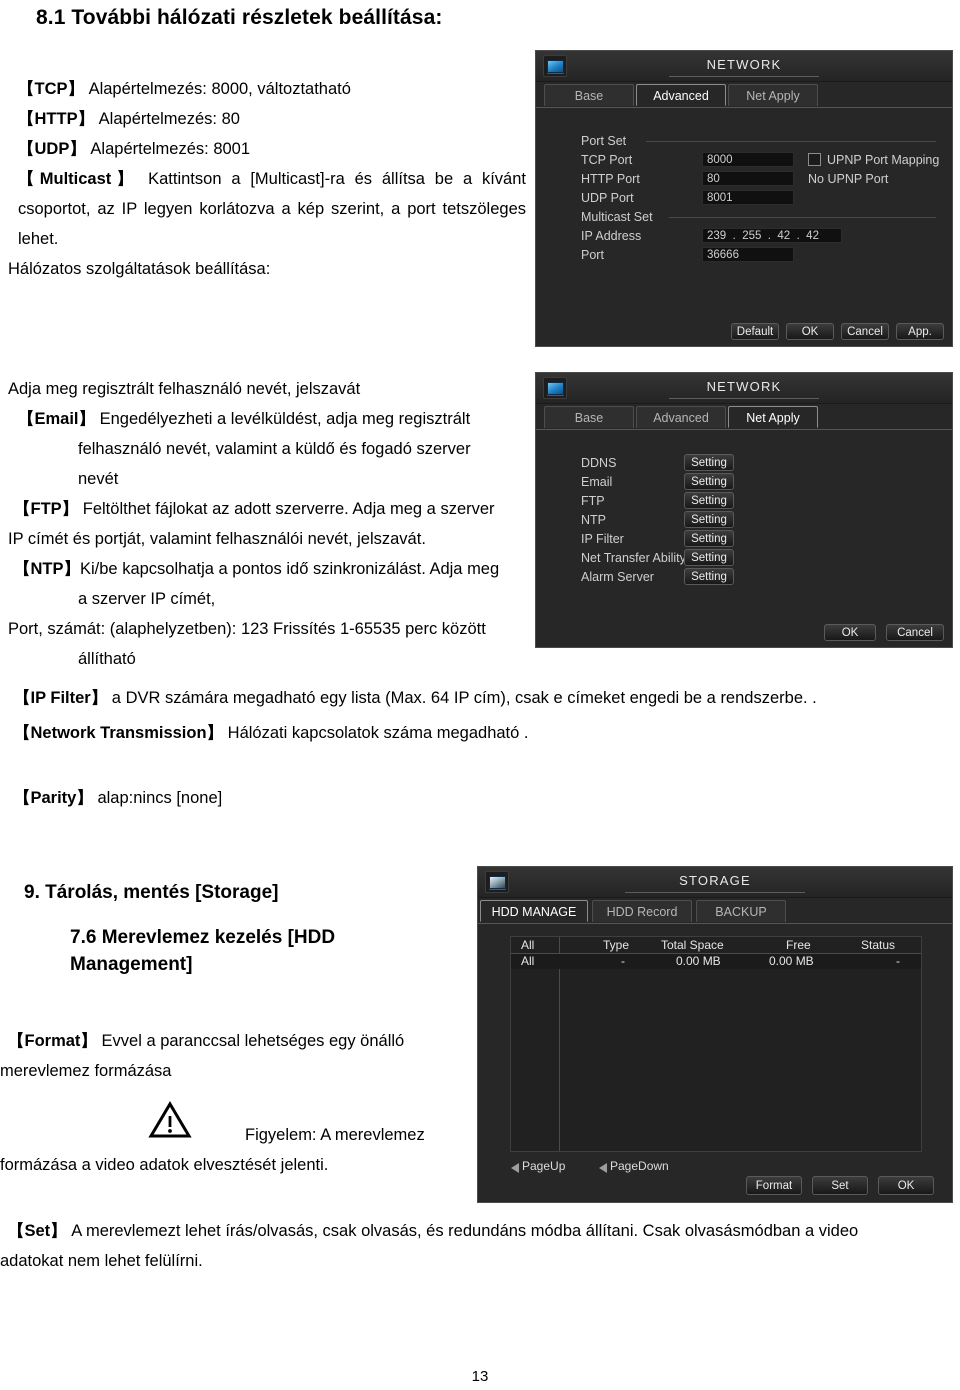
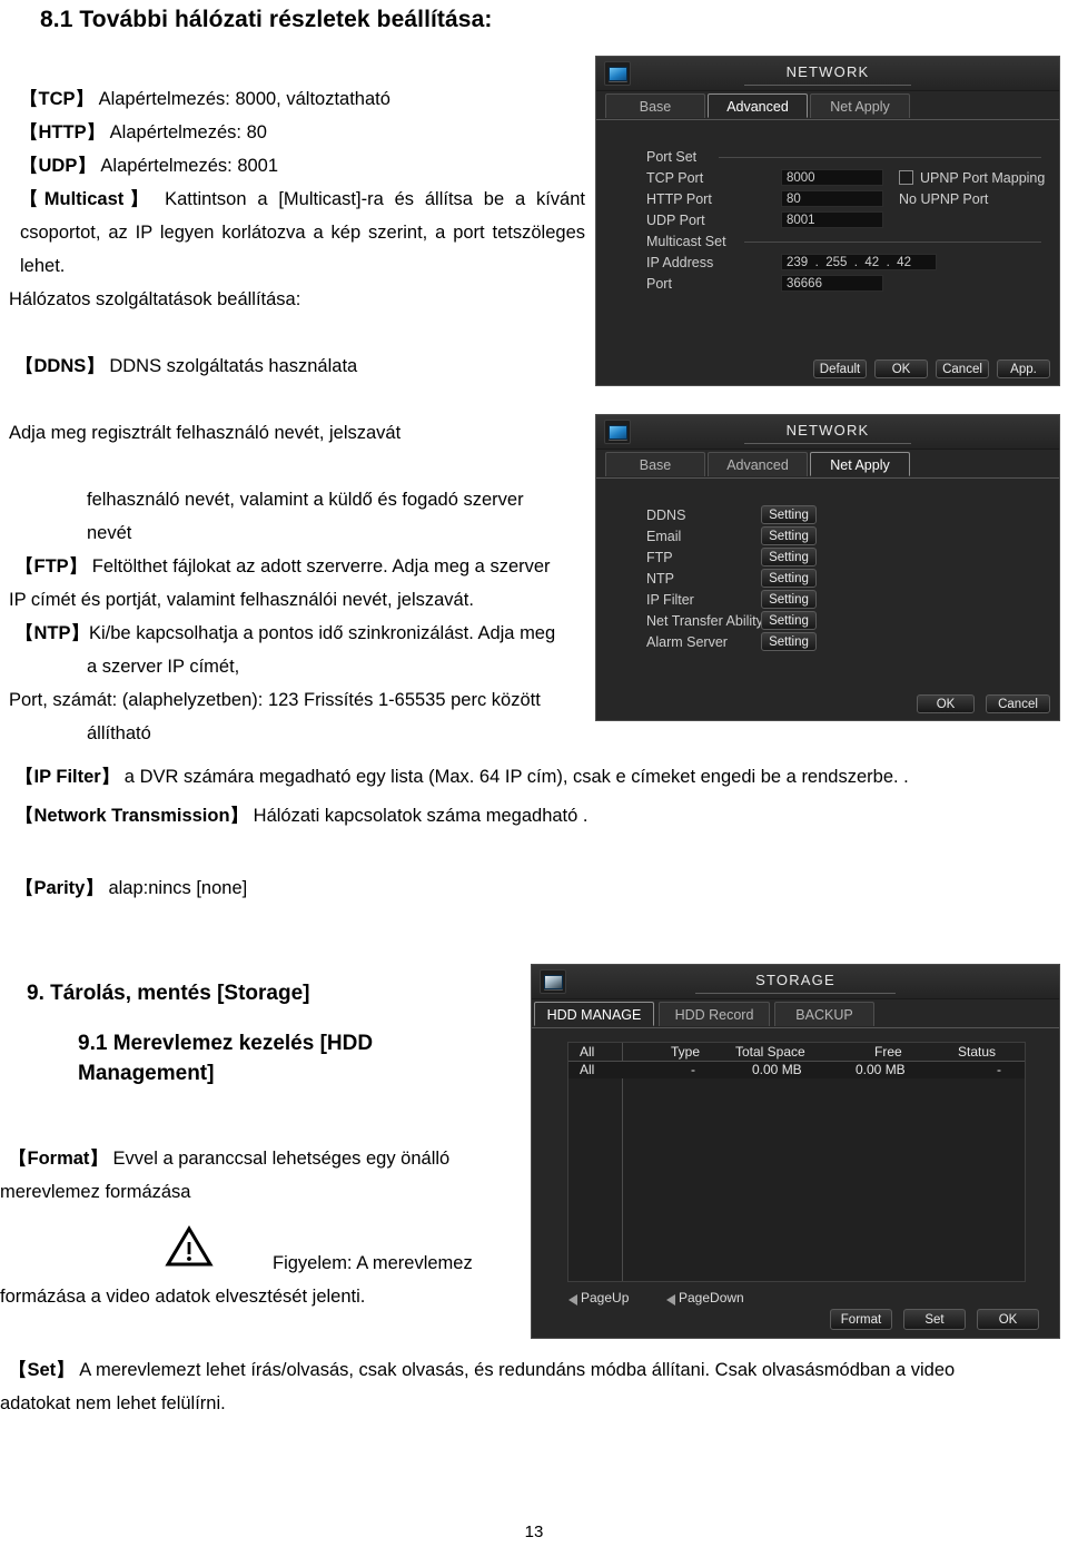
  8.1 További hálózati részletek beállítása:
  【TCP】 Alapértelmezés: 8000, változtatható
  【HTTP】 Alapértelmezés: 80
  【UDP】 Alapértelmezés: 8001
  【Multicast】 Kattintson a [Multicast]-ra és állítsa be a kívánt csoportot, az IP legyen korlátozva a kép szerint, a port tetszöleges lehet.
  Hálózatos szolgáltatások beállítása:
+ 【DDNS】 DDNS szolgáltatás használata
  Adja meg regisztrált felhasználó nevét, jelszavát
- 【Email】 Engedélyezheti a levélküldést, adja meg regisztrált
  felhasználó nevét, valamint a küldő és fogadó szerver
  nevét
  【FTP】 Feltölthet fájlokat az adott szerverre. Adja meg a szerver
  IP címét és portját, valamint felhasználói nevét, jelszavát.
  【NTP】Ki/be kapcsolhatja a pontos idő szinkronizálást. Adja meg
  a szerver IP címét,
  Port, számát: (alaphelyzetben): 123 Frissítés 1-65535 perc között
  állítható
  【IP Filter】 a DVR számára megadható egy lista (Max. 64 IP cím), csak e címeket engedi be a rendszerbe. .
  【Network Transmission】 Hálózati kapcsolatok száma megadható .
  【Parity】 alap:nincs [none]
  9. Tárolás, mentés [Storage]
- 7.6 Merevlemez kezelés [HDD
+ 9.1 Merevlemez kezelés [HDD
  Management]
  【Format】 Evvel a paranccsal lehetséges egy önálló
  merevlemez formázása
  Figyelem: A merevlemez
  formázása a video adatok elvesztését jelenti.
  【Set】 A merevlemezt lehet írás/olvasás, csak olvasás, és redundáns módba állítani. Csak olvasásmódban a video
  adatokat nem lehet felülírni.
  13
  NETWORK
  Base
  Advanced
  Net Apply
  Port Set
  TCP Port
  8000
  UPNP Port Mapping
  HTTP Port
  80
  No UPNP Port
  UDP Port
  8001
  Multicast Set
  IP Address
  239 . 255 . 42 . 42
  Port
  36666
  Default
  OK
  Cancel
  App.
  NETWORK
  Base
  Advanced
  Net Apply
  DDNS
  Setting
  Email
  Setting
  FTP
  Setting
  NTP
  Setting
  IP Filter
  Setting
  Net Transfer Ability
  Setting
  Alarm Server
  Setting
  OK
  Cancel
  STORAGE
  HDD MANAGE
  HDD Record
  BACKUP
  All
  Type
  Total Space
  Free
  Status
  All
  -
  0.00 MB
  0.00 MB
  -
  PageUp
  PageDown
  Format
  Set
  OK
